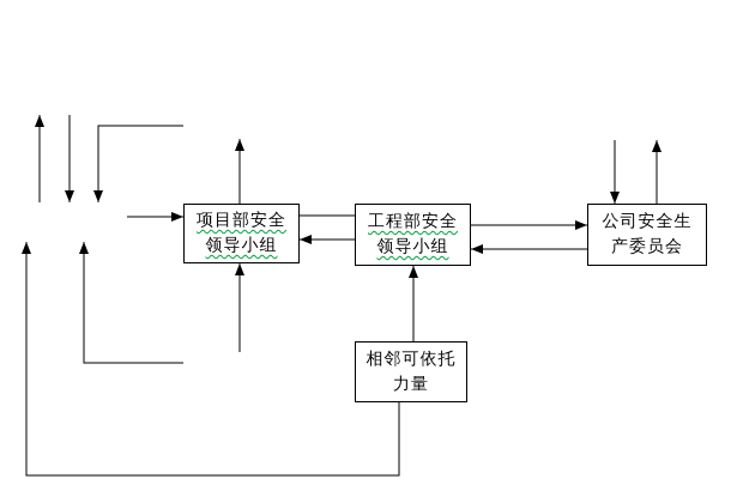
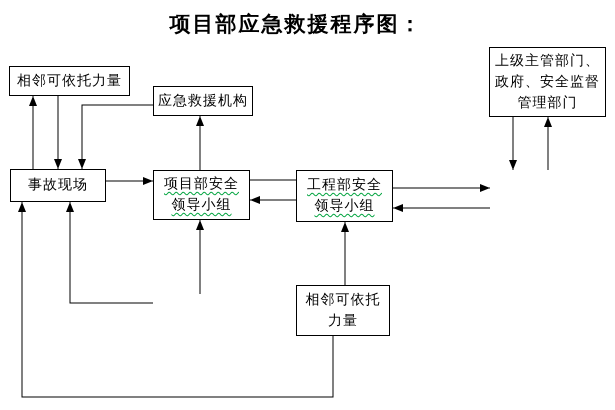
+ 项目部应急救援程序图：
+ 相邻可依托力量
+ 应急救援机构
+ 上级主管部门、
+ 政府、安全监督
+ 管理部门
+ 事故现场
  项目部安全
  领导小组
  工程部安全
  领导小组
- 公司安全生
- 产委员会
  相邻可依托
  力量
